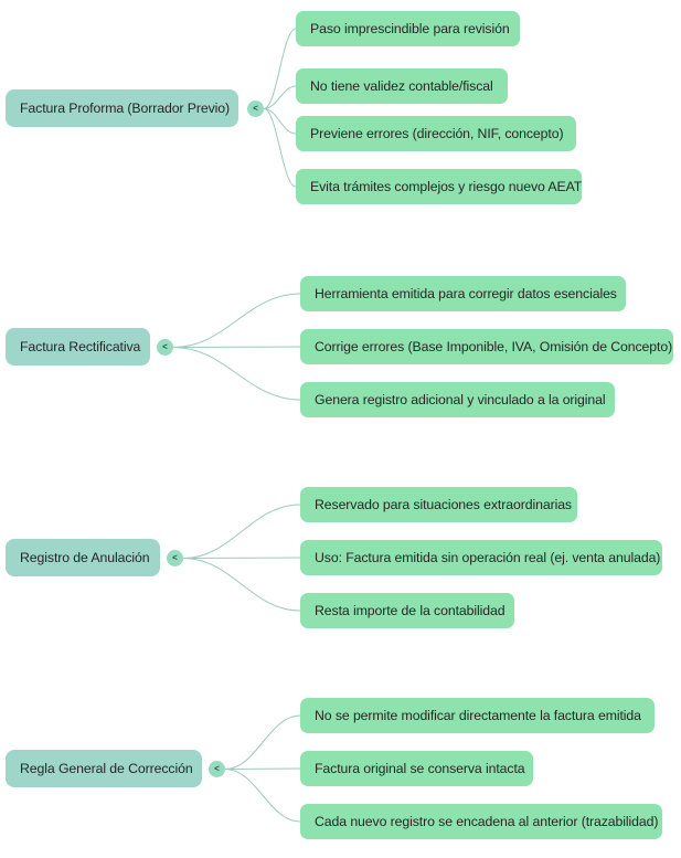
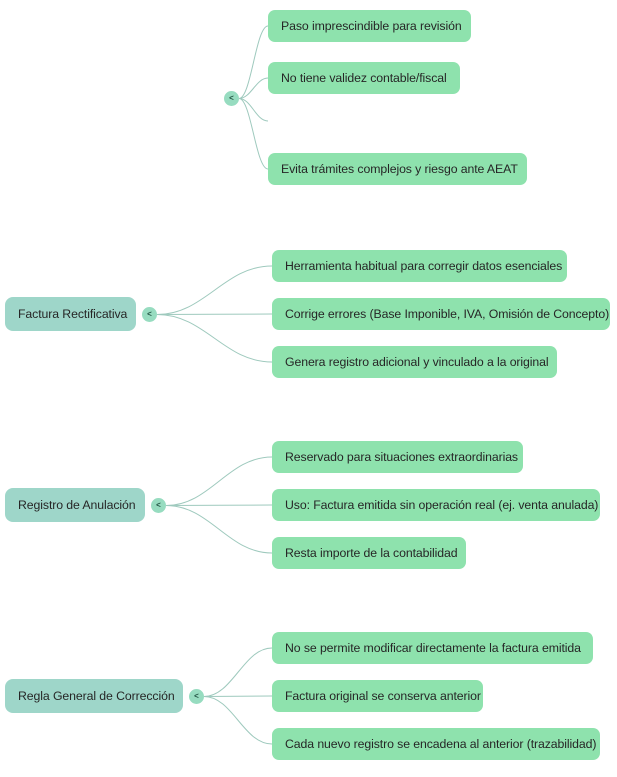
- Factura Proforma (Borrador Previo)
  <
  Paso imprescindible para revisión
  No tiene validez contable/fiscal
- Previene errores (dirección, NIF, concepto)
- Evita trámites complejos y riesgo nuevo AEAT
+ Evita trámites complejos y riesgo ante AEAT
  Factura Rectificativa
  <
- Herramienta emitida para corregir datos esenciales
+ Herramienta habitual para corregir datos esenciales
  Corrige errores (Base Imponible, IVA, Omisión de Concepto)
  Genera registro adicional y vinculado a la original
  Registro de Anulación
  <
  Reservado para situaciones extraordinarias
  Uso: Factura emitida sin operación real (ej. venta anulada)
  Resta importe de la contabilidad
  Regla General de Corrección
  <
  No se permite modificar directamente la factura emitida
- Factura original se conserva intacta
+ Factura original se conserva anterior
  Cada nuevo registro se encadena al anterior (trazabilidad)
